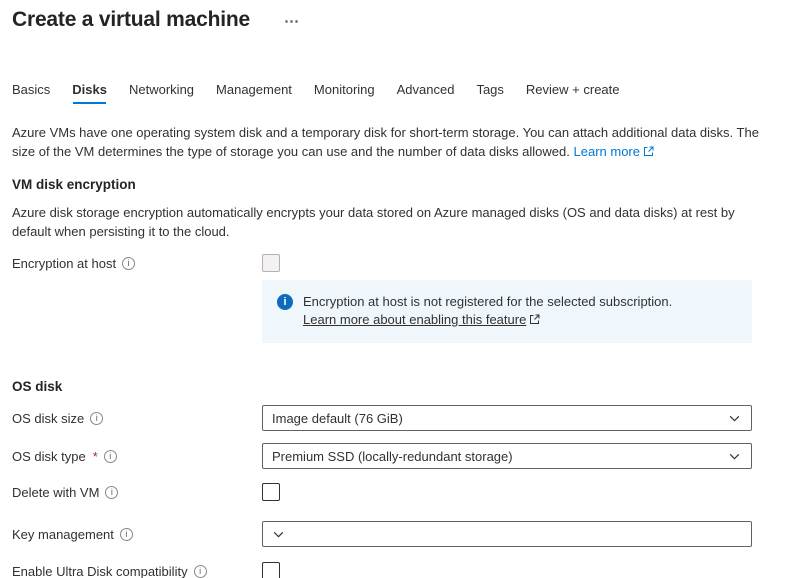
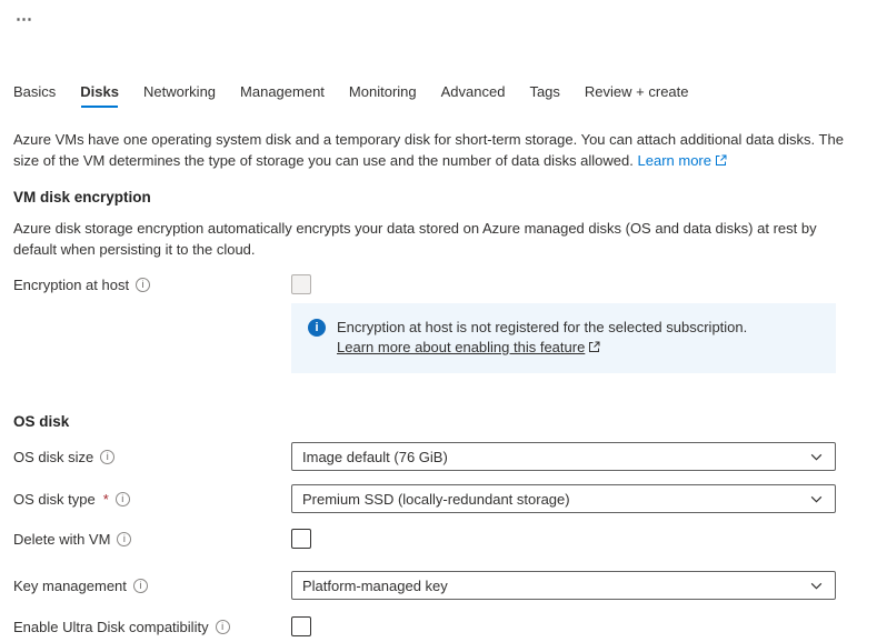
- Create a virtual machine
  ⋯
  Basics
  Disks
  Networking
  Management
  Monitoring
  Advanced
  Tags
  Review + create
  Azure VMs have one operating system disk and a temporary disk for short-term storage. You can attach additional data disks. The size of the VM determines the type of storage you can use and the number of data disks allowed. Learn more
  VM disk encryption
  Azure disk storage encryption automatically encrypts your data stored on Azure managed disks (OS and data disks) at rest by default when persisting it to the cloud.
  Encryption at host
  i
  i
  Encryption at host is not registered for the selected subscription.
  Learn more about enabling this feature
  OS disk
  OS disk size
  i
  Image default (76 GiB)
  OS disk type
  *
  i
  Premium SSD (locally-redundant storage)
  Delete with VM
  i
  Key management
  i
+ Platform-managed key
  Enable Ultra Disk compatibility
  i
